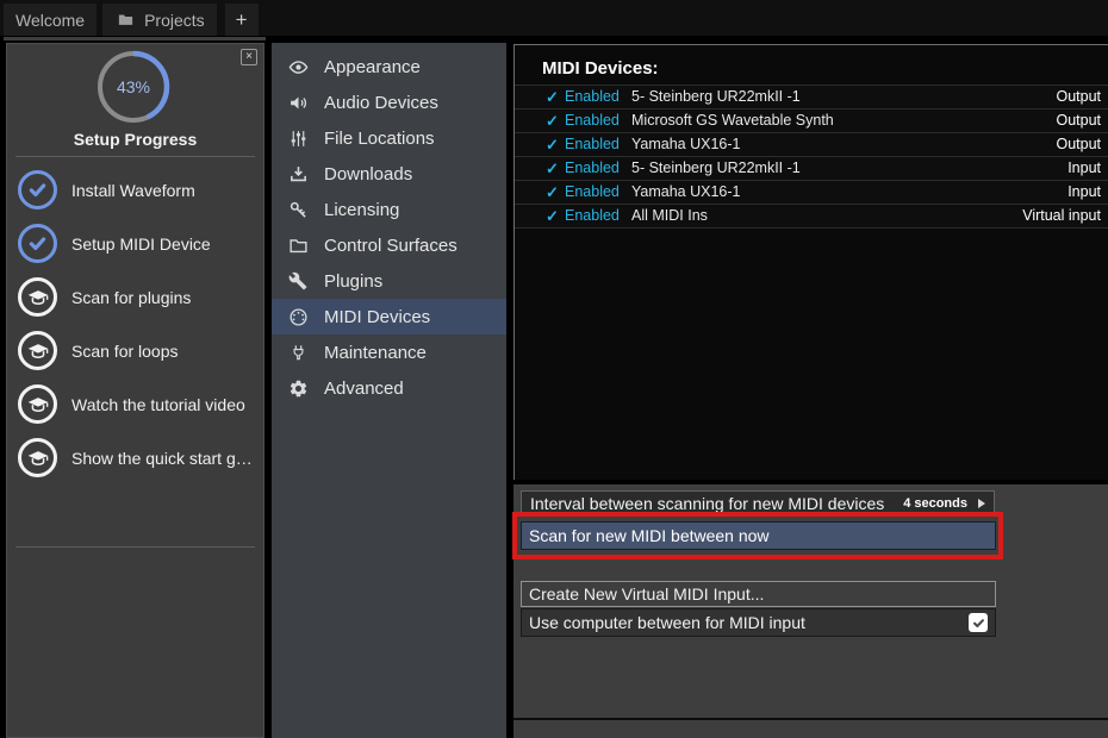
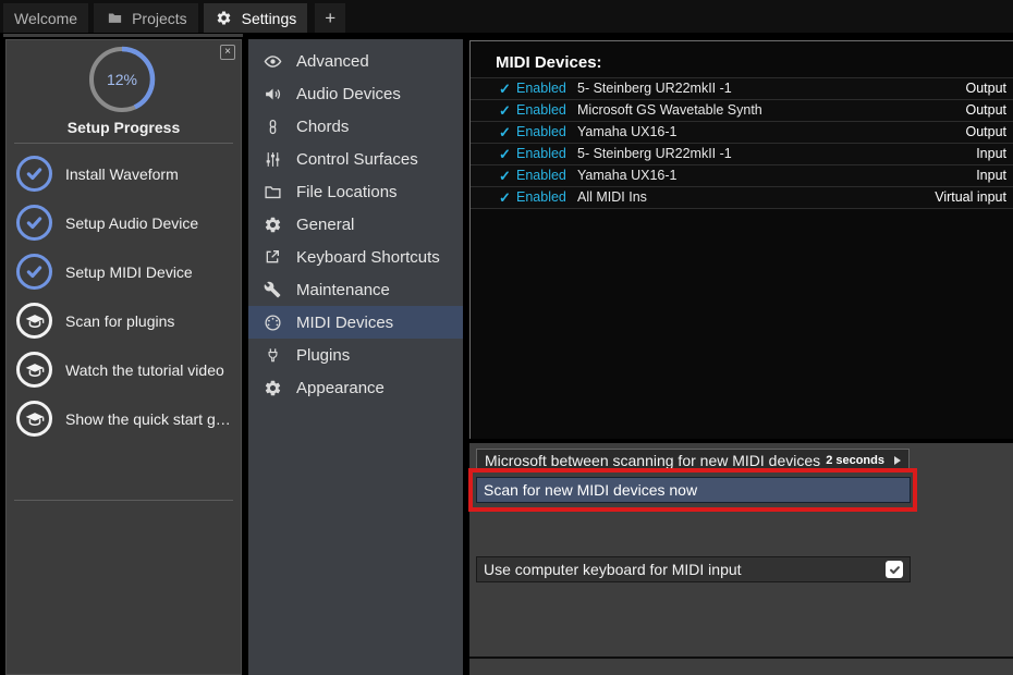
  Welcome
  Projects
+ Settings
  +
  ×
- 43%
+ 12%
  Setup Progress
  Install Waveform
+ Setup Audio Device
  Setup MIDI Device
  Scan for plugins
- Scan for loops
  Watch the tutorial video
  Show the quick start g…
- Appearance
+ Advanced
  Audio Devices
+ Chords
- File Locations
+ Control Surfaces
- Downloads
- Licensing
- Control Surfaces
+ File Locations
+ General
+ Keyboard Shortcuts
- Plugins
+ Maintenance
  MIDI Devices
- Maintenance
+ Plugins
- Advanced
+ Appearance
  MIDI Devices:
  ✓
  Enabled
  5- Steinberg UR22mkII -1
  Output
  ✓
  Enabled
  Microsoft GS Wavetable Synth
  Output
  ✓
  Enabled
  Yamaha UX16-1
  Output
  ✓
  Enabled
  5- Steinberg UR22mkII -1
  Input
  ✓
  Enabled
  Yamaha UX16-1
  Input
  ✓
  Enabled
  All MIDI Ins
  Virtual input
- Interval between scanning for new MIDI devices
+ Microsoft between scanning for new MIDI devices
- 4 seconds
+ 2 seconds
- Scan for new MIDI between now
+ Scan for new MIDI devices now
- Create New Virtual MIDI Input...
- Use computer between for MIDI input
+ Use computer keyboard for MIDI input
